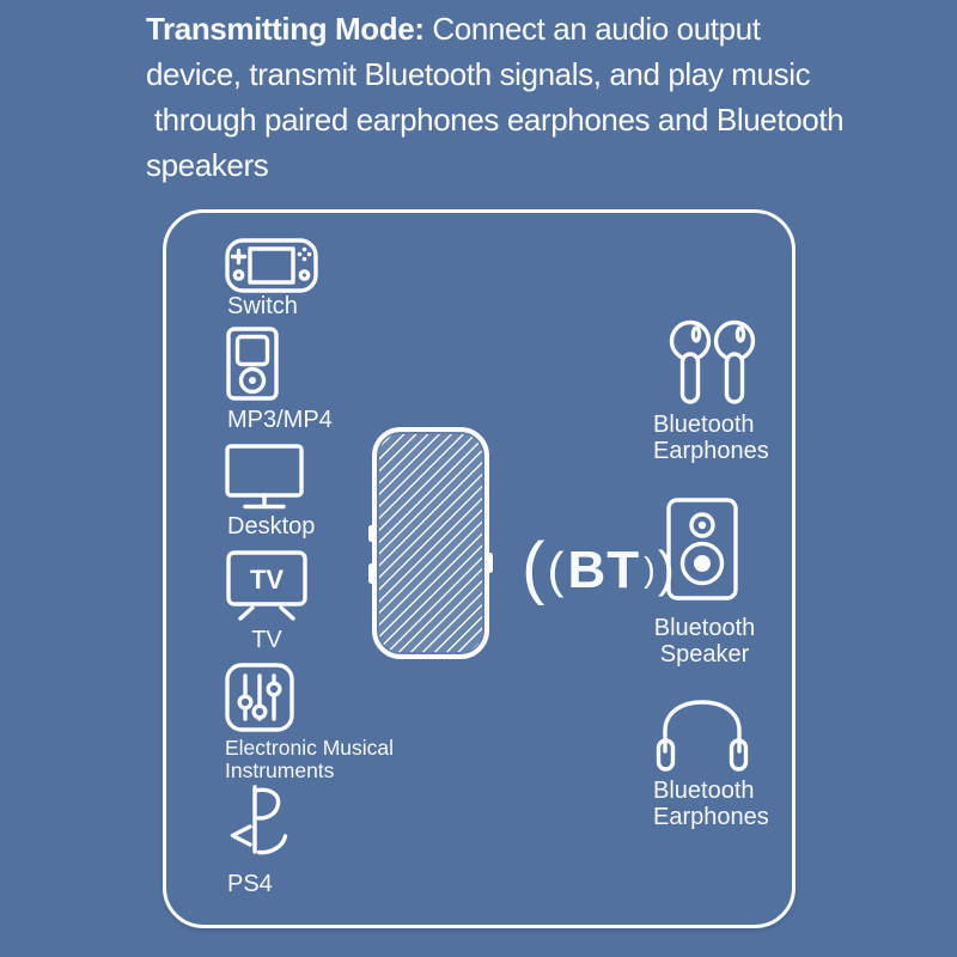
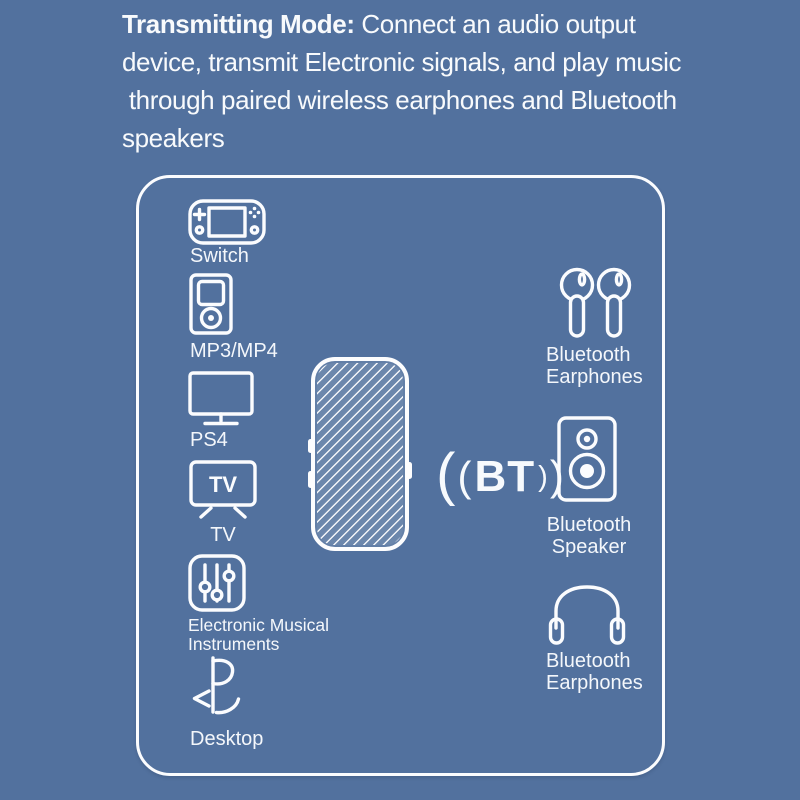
  Transmitting Mode: Connect an audio output
- device, transmit Bluetooth signals, and play music
+ device, transmit Electronic signals, and play music
- through paired earphones earphones and Bluetooth
+ through paired wireless earphones and Bluetooth
  speakers
  Switch
  MP3/MP4
- Desktop
+ PS4
  TV
  TV
  Electronic Musical
  Instruments
- PS4
+ Desktop
  (
  (
  BT
  )
  )
  Bluetooth
  Earphones
  Bluetooth
  Speaker
  Bluetooth
  Earphones
